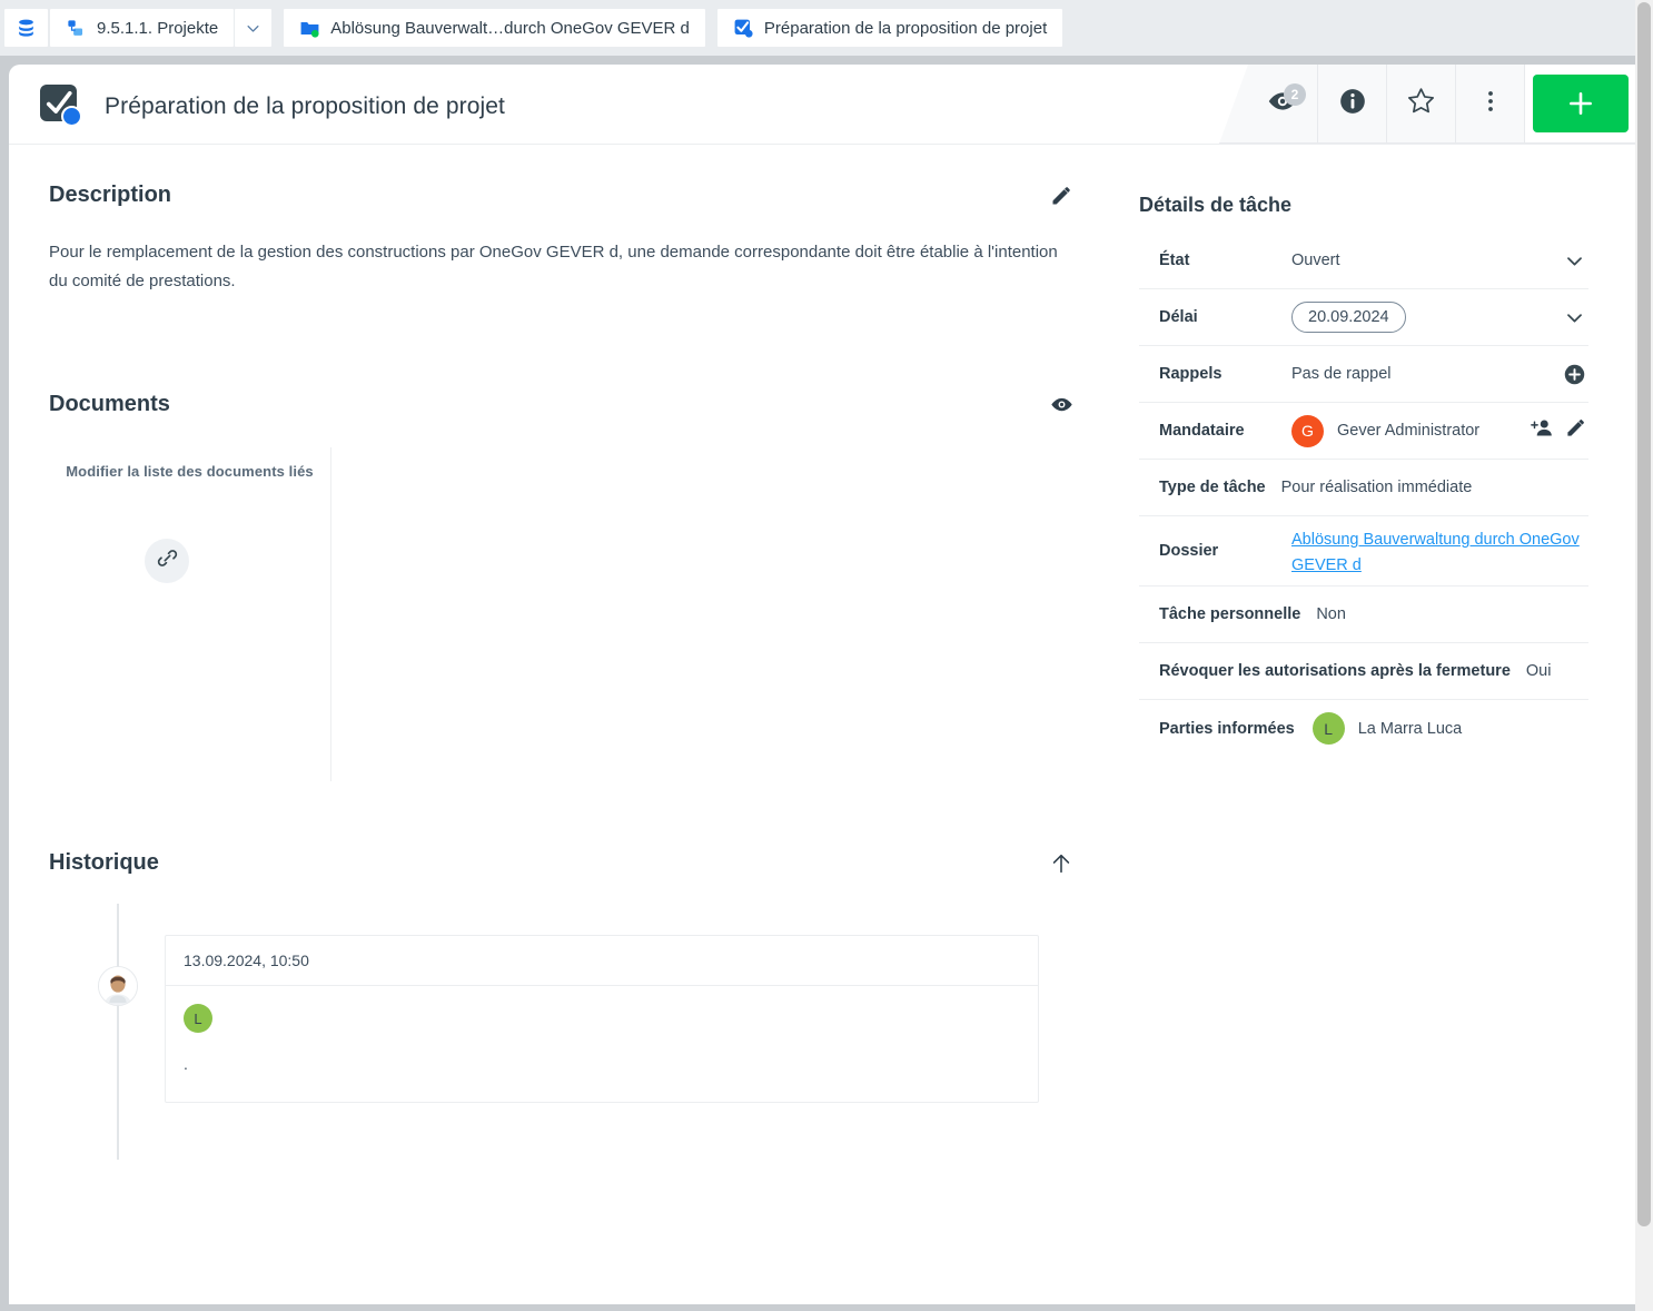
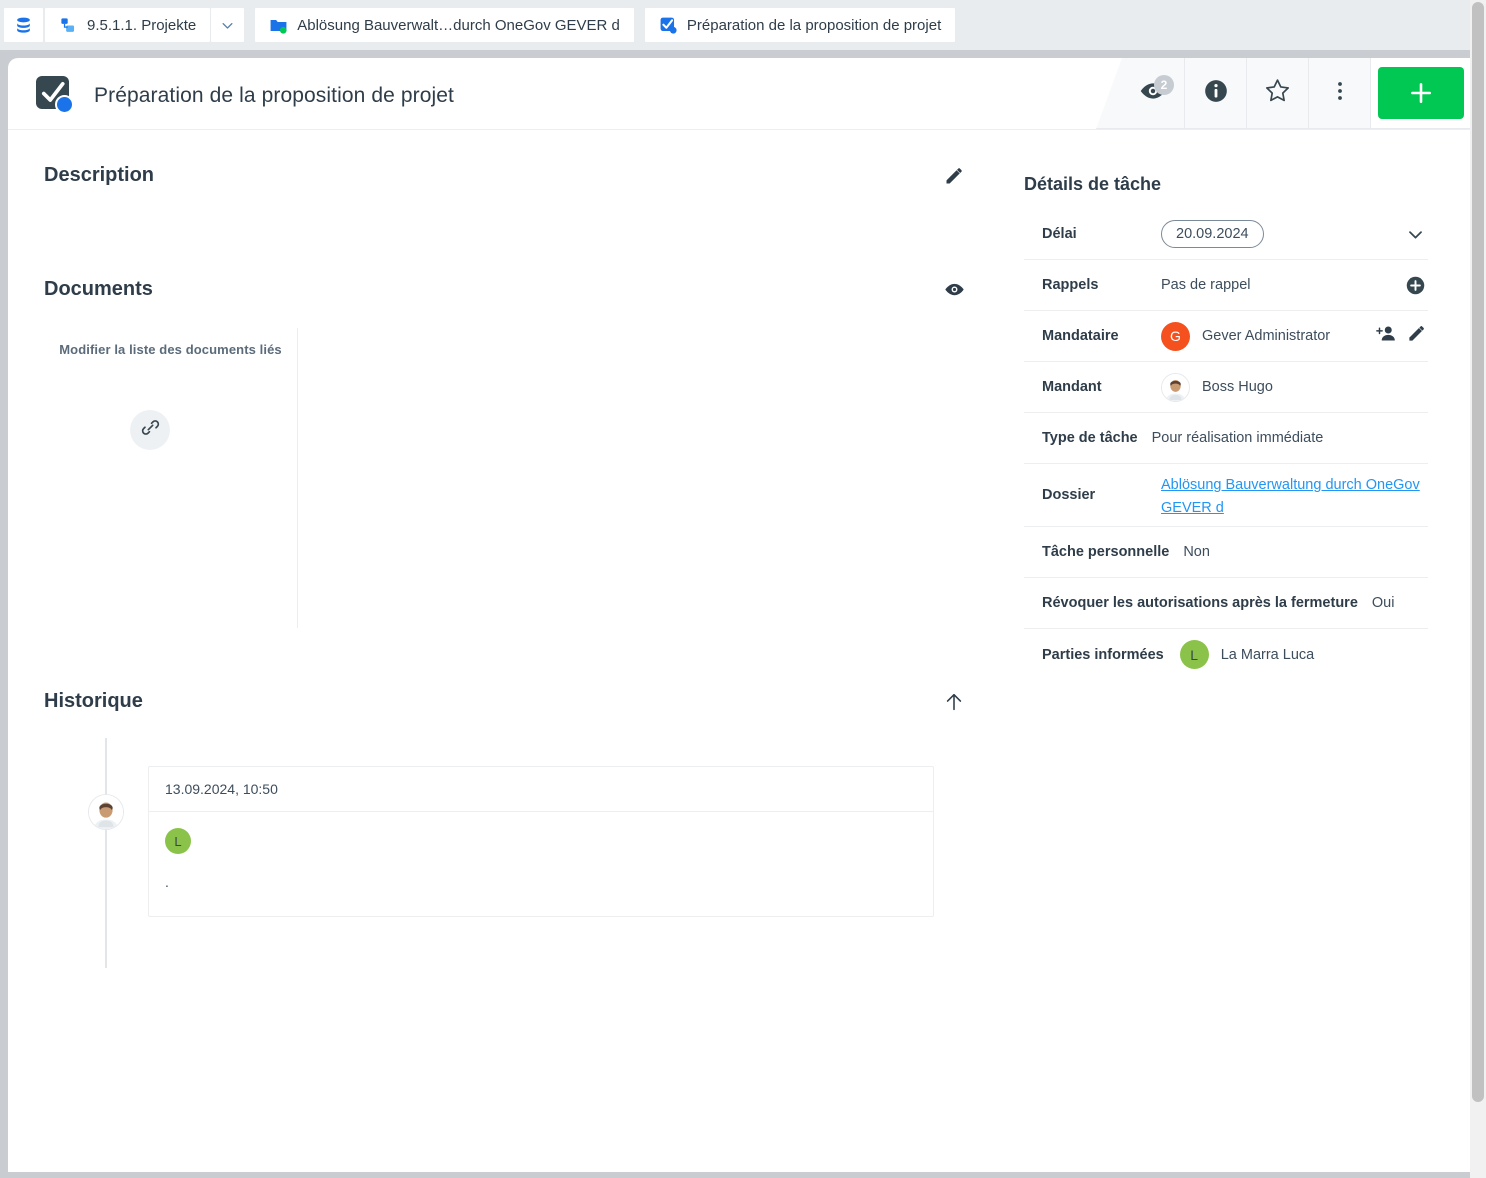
  9.5.1.1. Projekte
  Ablösung Bauverwalt…durch OneGov GEVER d
  Préparation de la proposition de projet
  Préparation de la proposition de projet
  2
  Description
- Pour le remplacement de la gestion des constructions par OneGov GEVER d, une demande correspondante doit être établie à l'intention du comité de prestations.
  Documents
  Modifier la liste des documents liés
  Historique
  13.09.2024, 10:50
  L
  .
  Détails de tâche
- État
- Ouvert
  Délai
  20.09.2024
  Rappels
  Pas de rappel
  Mandataire
  G
  Gever Administrator
+ Mandant
+ Boss Hugo
  Type de tâche
  Pour réalisation immédiate
  Dossier
  Ablösung Bauverwaltung durch OneGov GEVER d
  Tâche personnelle
  Non
  Révoquer les autorisations après la fermeture
  Oui
  Parties informées
  L
  La Marra Luca
